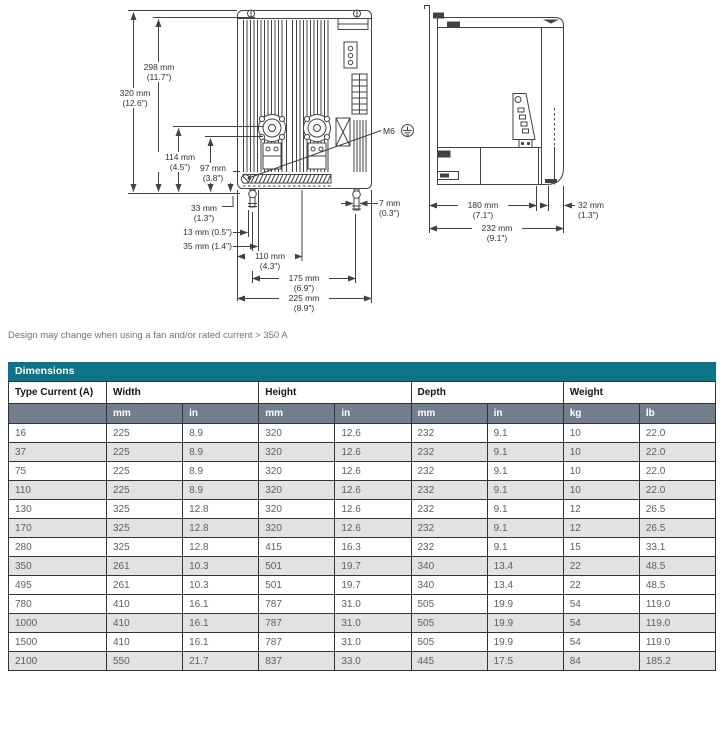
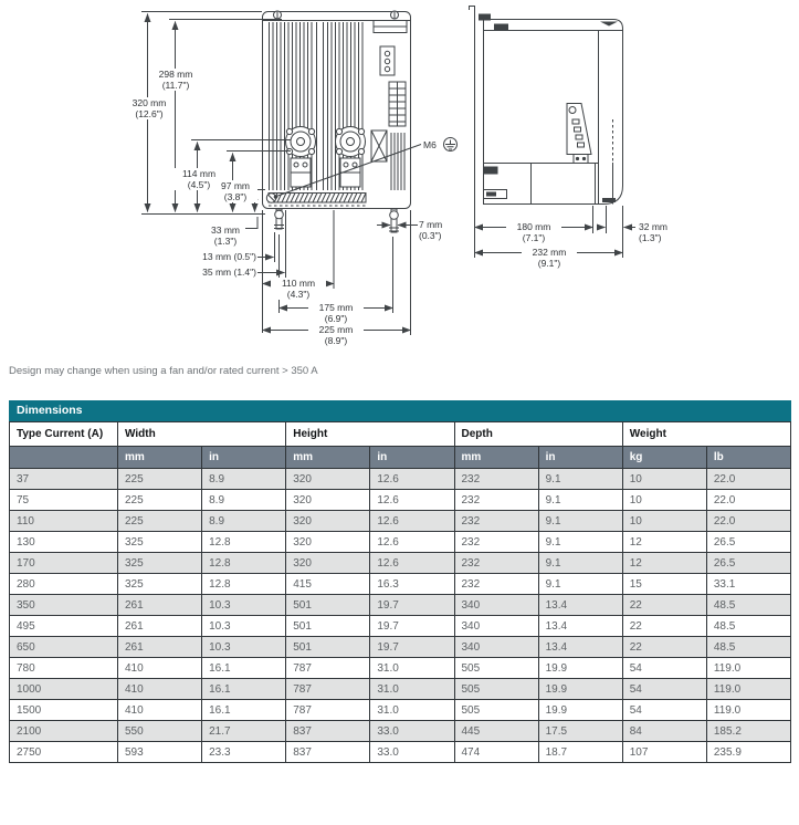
  320 mm
  (12.6")
  298 mm
  (11.7")
  114 mm
  (4.5")
  97 mm
  (3.8")
  33 mm
  (1.3")
  13 mm (0.5")
  35 mm (1.4")
  110 mm
  (4.3")
  175 mm
  (6.9")
  225 mm
  (8.9")
  7 mm
  (0.3")
  M6
  180 mm
  (7.1")
  32 mm
  (1.3")
  232 mm
  (9.1")
  Design may change when using a fan and/or rated current > 350 A
  Dimensions
  Type Current (A)	Width	Height	Depth	Weight
  	mm	in	mm	in	mm	in	kg	lb
- 16	225	8.9	320	12.6	232	9.1	10	22.0
  37	225	8.9	320	12.6	232	9.1	10	22.0
  75	225	8.9	320	12.6	232	9.1	10	22.0
  110	225	8.9	320	12.6	232	9.1	10	22.0
  130	325	12.8	320	12.6	232	9.1	12	26.5
  170	325	12.8	320	12.6	232	9.1	12	26.5
  280	325	12.8	415	16.3	232	9.1	15	33.1
  350	261	10.3	501	19.7	340	13.4	22	48.5
  495	261	10.3	501	19.7	340	13.4	22	48.5
+ 650	261	10.3	501	19.7	340	13.4	22	48.5
  780	410	16.1	787	31.0	505	19.9	54	119.0
  1000	410	16.1	787	31.0	505	19.9	54	119.0
  1500	410	16.1	787	31.0	505	19.9	54	119.0
  2100	550	21.7	837	33.0	445	17.5	84	185.2
+ 2750	593	23.3	837	33.0	474	18.7	107	235.9
